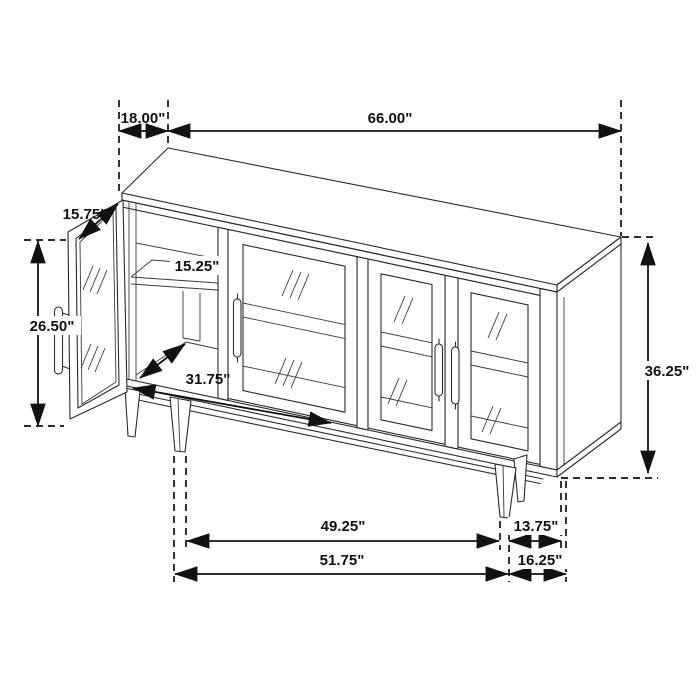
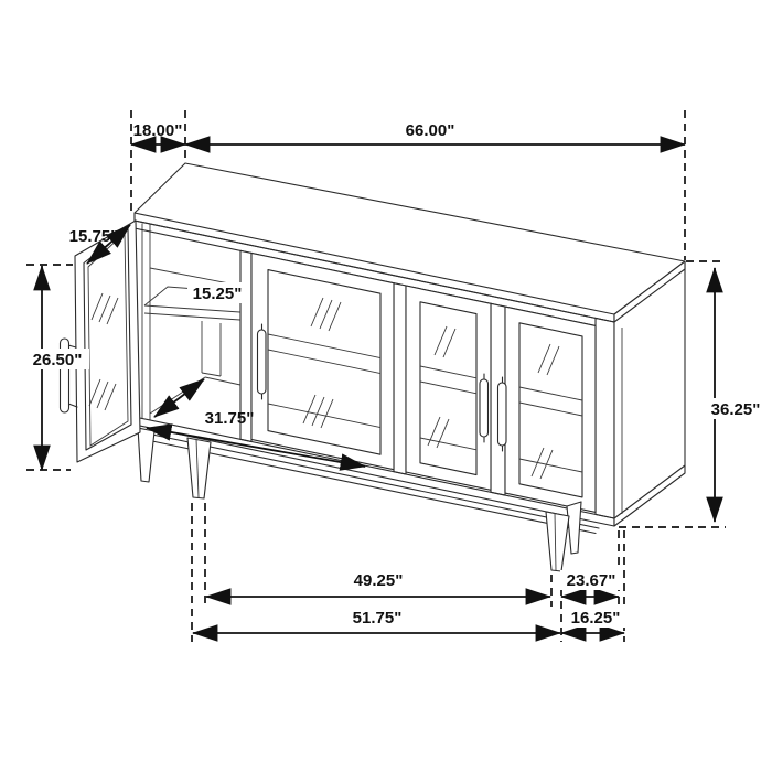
  18.00"
  66.00"
  15.75"
  26.50"
  15.25"
  31.75"
  36.25"
  49.25"
- 13.75"
+ 23.67"
  51.75"
  16.25"
